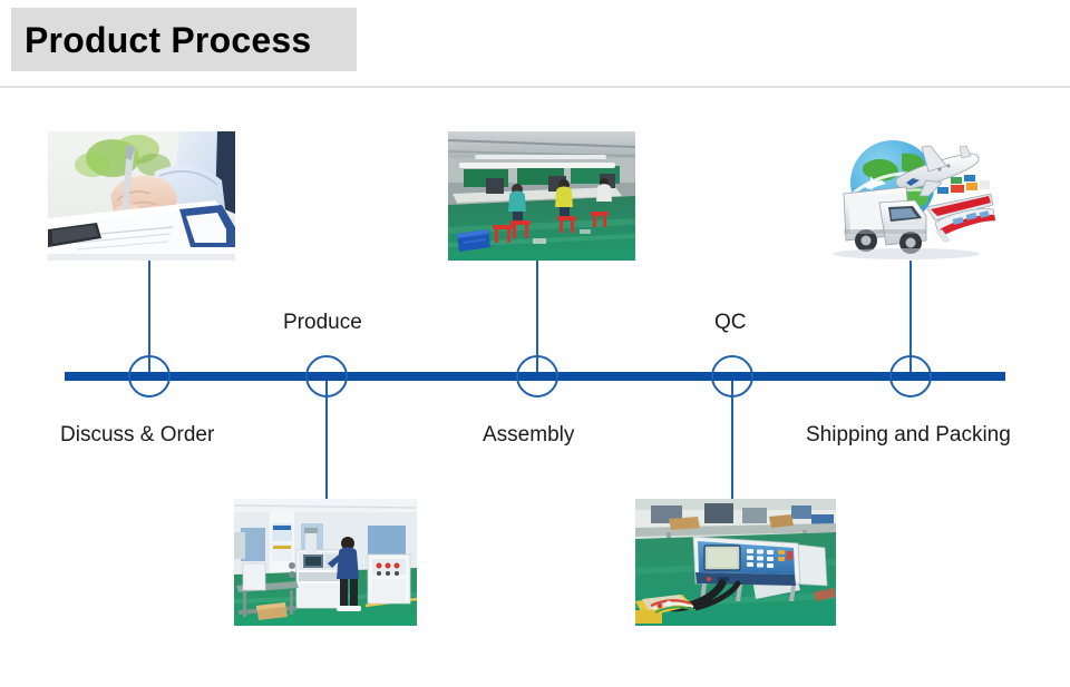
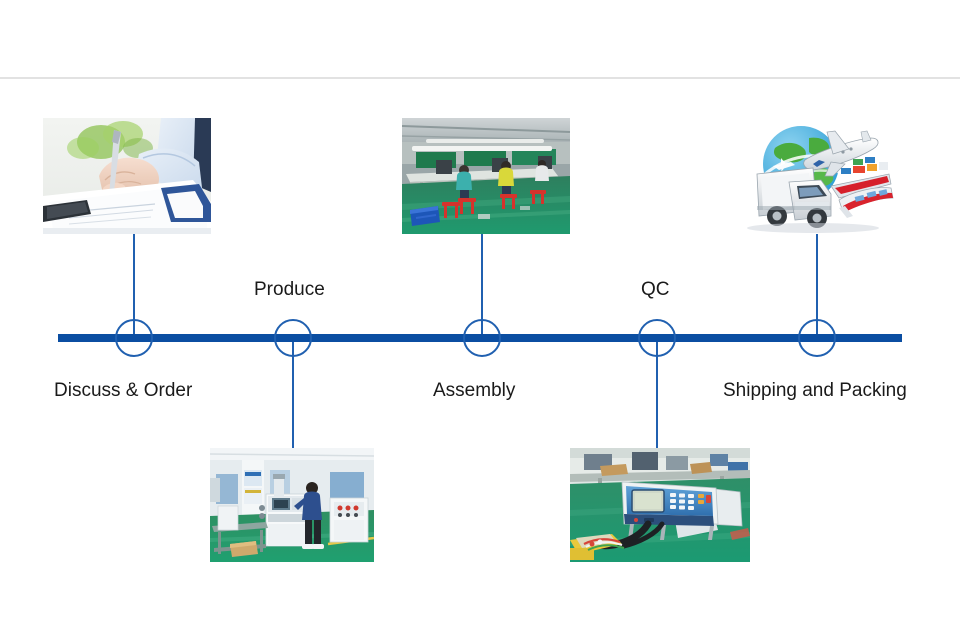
- Product Process
  Discuss & Order
  Produce
  Assembly
  QC
  Shipping and Packing
